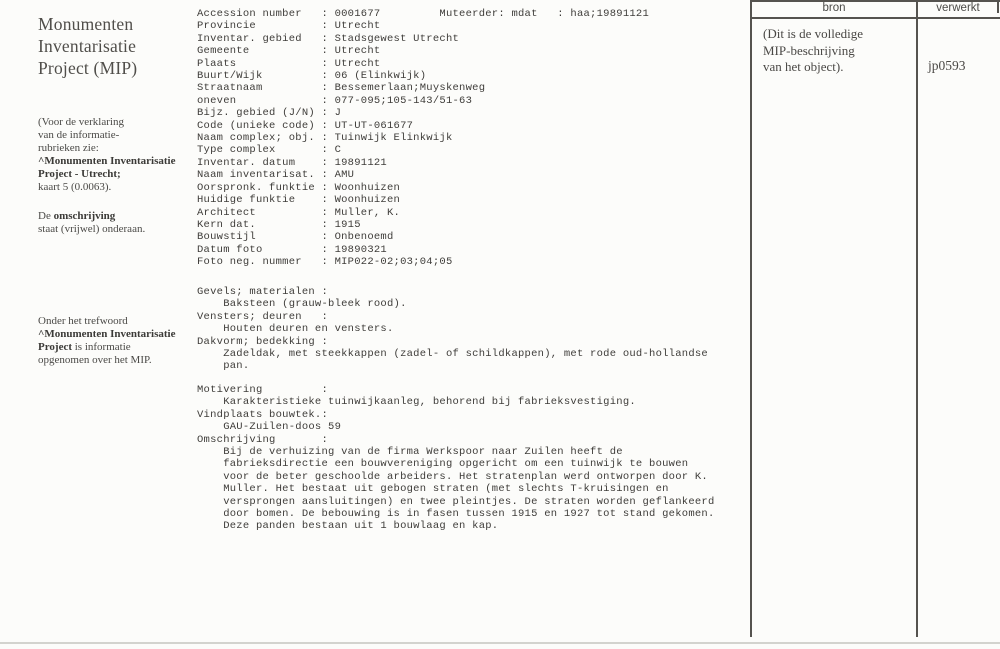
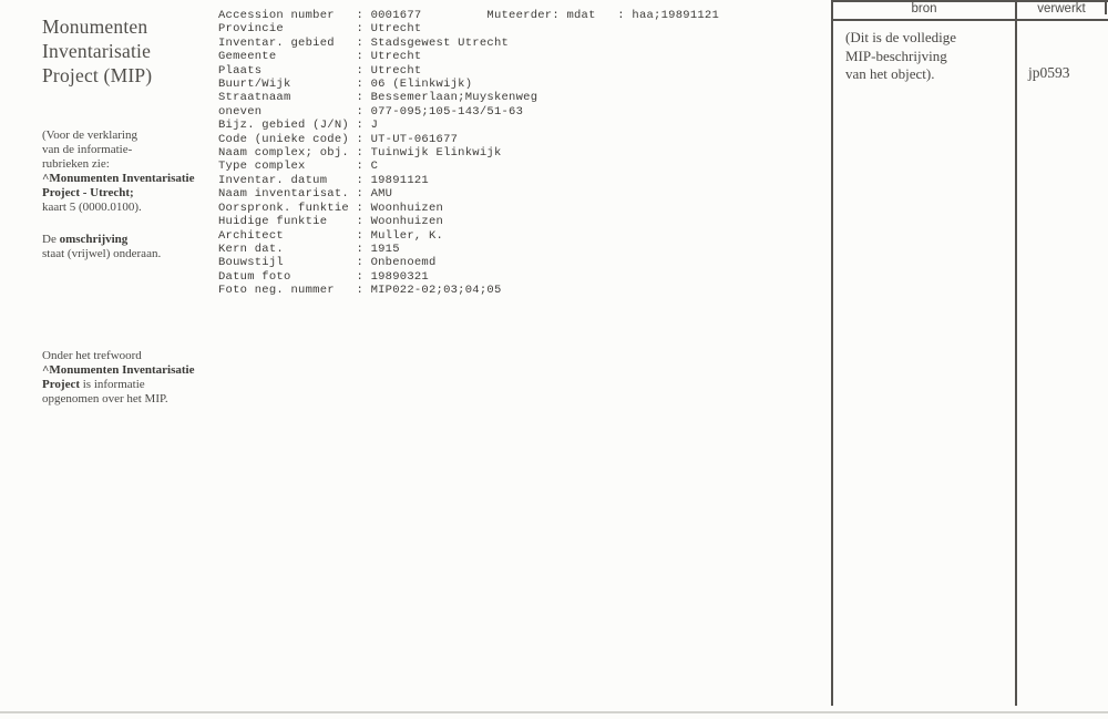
  Monumenten
  Inventarisatie
  Project (MIP)
  (Voor de verklaring
  van de informatie-
  rubrieken zie:
  ^Monumenten Inventarisatie
  Project - Utrecht;
- kaart 5 (0.0063).
+ kaart 5 (0000.0100).
  De omschrijving
  staat (vrijwel) onderaan.
  Onder het trefwoord
  ^Monumenten Inventarisatie
  Project is informatie
  opgenomen over het MIP.
  Accession number : 0001677 Muteerder: mdat : haa;19891121
  Provincie : Utrecht
  Inventar. gebied : Stadsgewest Utrecht
  Gemeente : Utrecht
  Plaats : Utrecht
  Buurt/Wijk : 06 (Elinkwijk)
  Straatnaam : Bessemerlaan;Muyskenweg
  oneven : 077-095;105-143/51-63
  Bijz. gebied (J/N) : J
  Code (unieke code) : UT-UT-061677
  Naam complex; obj. : Tuinwijk Elinkwijk
  Type complex : C
  Inventar. datum : 19891121
  Naam inventarisat. : AMU
  Oorspronk. funktie : Woonhuizen
  Huidige funktie : Woonhuizen
  Architect : Muller, K.
  Kern dat. : 1915
  Bouwstijl : Onbenoemd
  Datum foto : 19890321
  Foto neg. nummer : MIP022-02;03;04;05
- Gevels; materialen :
- Baksteen (grauw-bleek rood).
- Vensters; deuren :
- Houten deuren en vensters.
- Dakvorm; bedekking :
- Zadeldak, met steekkappen (zadel- of schildkappen), met rode oud-hollandse
- pan.
- Motivering :
- Karakteristieke tuinwijkaanleg, behorend bij fabrieksvestiging.
- Vindplaats bouwtek.:
- GAU-Zuilen-doos 59
- Omschrijving :
- Bij de verhuizing van de firma Werkspoor naar Zuilen heeft de
- fabrieksdirectie een bouwvereniging opgericht om een tuinwijk te bouwen
- voor de beter geschoolde arbeiders. Het stratenplan werd ontworpen door K.
- Muller. Het bestaat uit gebogen straten (met slechts T-kruisingen en
- versprongen aansluitingen) en twee pleintjes. De straten worden geflankeerd
- door bomen. De bebouwing is in fasen tussen 1915 en 1927 tot stand gekomen.
- Deze panden bestaan uit 1 bouwlaag en kap.
  bron
  verwerkt
  (Dit is de volledige
  MIP-beschrijving
  van het object).
  jp0593
